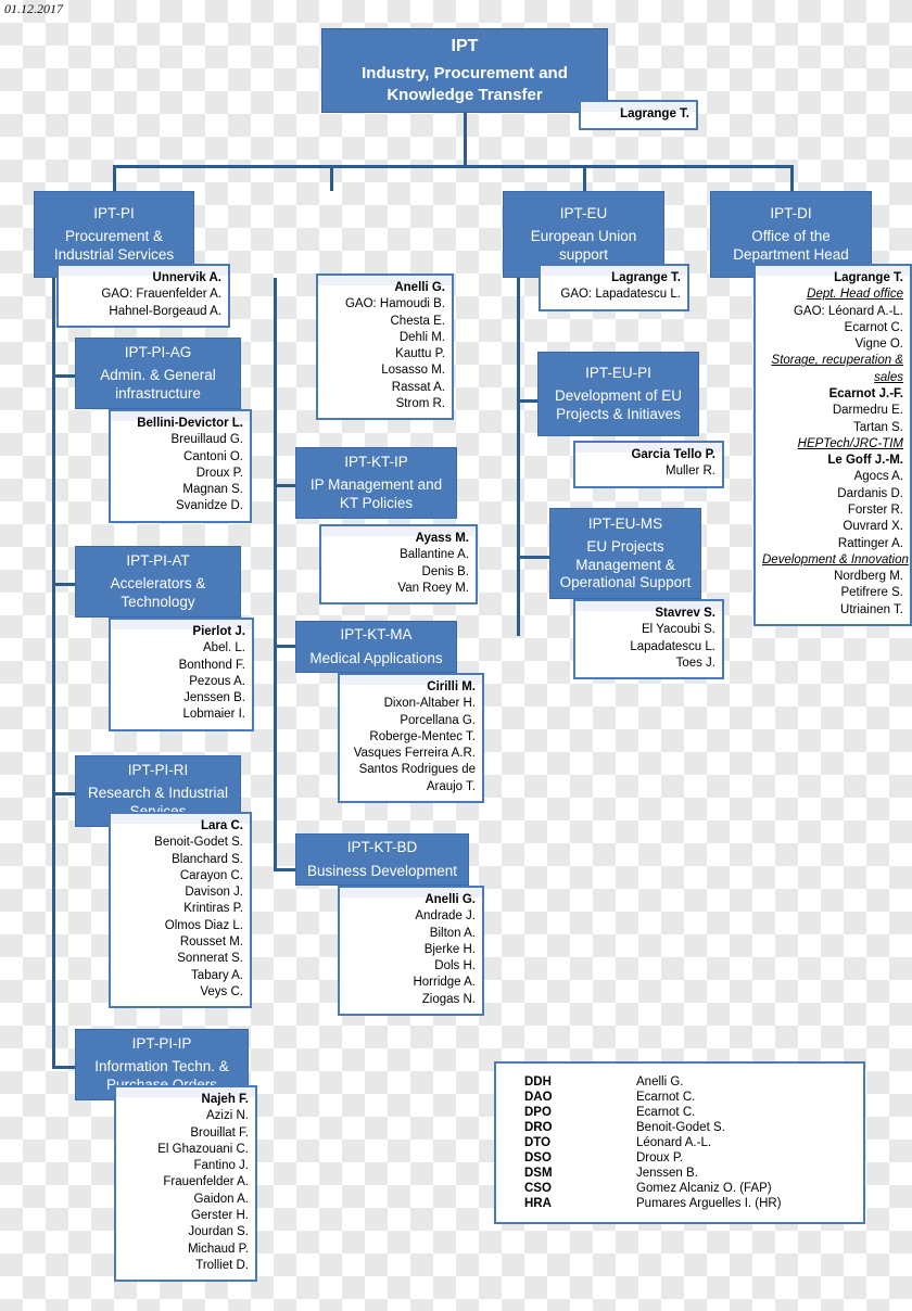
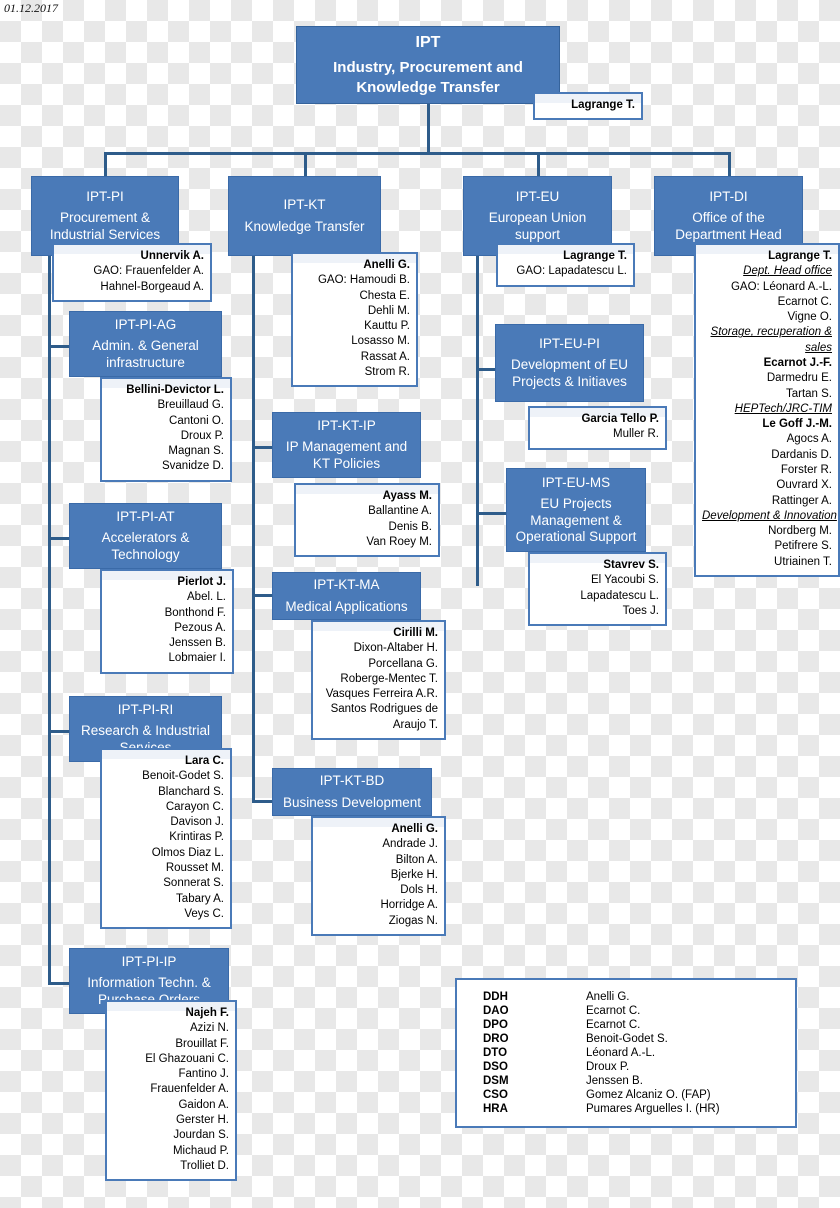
  01.12.2017
  IPT
  Industry, Procurement and Knowledge Transfer
  Lagrange T.
  IPT-PI
  Procurement & Industrial Services
  Unnervik A.
  GAO: Frauenfelder A.
  Hahnel-Borgeaud A.
  IPT-PI-AG
  Admin. & General infrastructure
  Bellini-Devictor L.
  Breuillaud G.
  Cantoni O.
  Droux P.
  Magnan S.
  Svanidze D.
  IPT-PI-AT
  Accelerators & Technology
  Pierlot J.
  Abel. L.
  Bonthond F.
  Pezous A.
  Jenssen B.
  Lobmaier I.
  IPT-PI-RI
  Research & Industrial
  Lara C.
  Benoit-Godet S.
  Blanchard S.
  Carayon C.
  Davison J.
  Krintiras P.
  Olmos Diaz L.
  Rousset M.
  Sonnerat S.
  Tabary A.
  Veys C.
  IPT-PI-IP
  Najeh F.
  Azizi N.
  Brouillat F.
  El Ghazouani C.
  Fantino J.
  Frauenfelder A.
  Gaidon A.
  Gerster H.
  Jourdan S.
  Michaud P.
  Trolliet D.
+ IPT-KT
+ Knowledge Transfer
  Anelli G.
  GAO: Hamoudi B.
  Chesta E.
  Dehli M.
  Kauttu P.
  Losasso M.
  Rassat A.
  Strom R.
  IPT-KT-IP
  IP Management and KT Policies
  Ayass M.
  Ballantine A.
  Denis B.
  Van Roey M.
  IPT-KT-MA
  Medical Applications
  Cirilli M.
  Dixon-Altaber H.
  Porcellana G.
  Roberge-Mentec T.
  Vasques Ferreira A.R.
  Santos Rodrigues de Araujo T.
  IPT-KT-BD
  Business Development
  Anelli G.
  Andrade J.
  Bilton A.
  Bjerke H.
  Dols H.
  Horridge A.
  Ziogas N.
  IPT-EU
  European Union support
  Lagrange T.
  GAO: Lapadatescu L.
  IPT-EU-PI
  Development of EU Projects & Initiaves
  Garcia Tello P.
  Muller R.
  IPT-EU-MS
  EU Projects Management & Operational Support
  Stavrev S.
  El Yacoubi S.
  Lapadatescu L.
  Toes J.
  IPT-DI
  Office of the Department Head
  Lagrange T.
  Dept. Head office
  GAO: Léonard A.-L.
  Ecarnot C.
  Vigne O.
  Storage, recuperation & sales
  Ecarnot J.-F.
  Darmedru E.
  Tartan S.
  HEPTech/JRC-TIM
  Le Goff J.-M.
  Agocs A.
  Dardanis D.
  Forster R.
  Ouvrard X.
  Rattinger A.
  Development & Innovation
  Nordberg M.
  Petifrere S.
  Utriainen T.
  DDH	Anelli G.
  DAO	Ecarnot C.
  DPO	Ecarnot C.
  DRO	Benoit-Godet S.
  DTO	Léonard A.-L.
  DSO	Droux P.
  DSM	Jenssen B.
  CSO	Gomez Alcaniz O. (FAP)
  HRA	Pumares Arguelles I. (HR)
